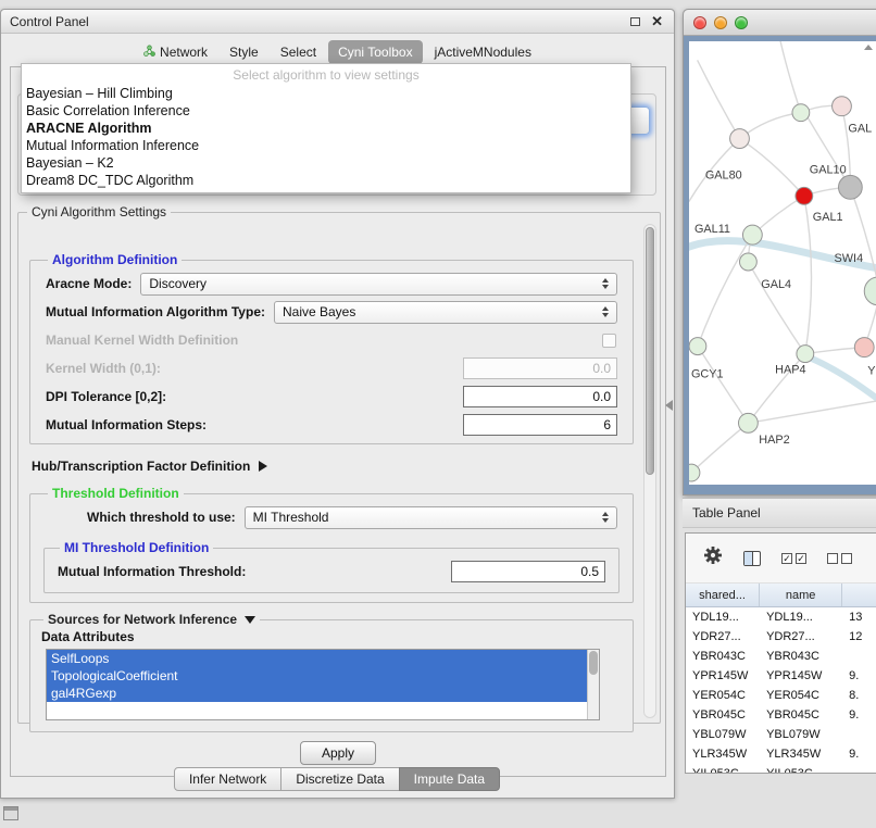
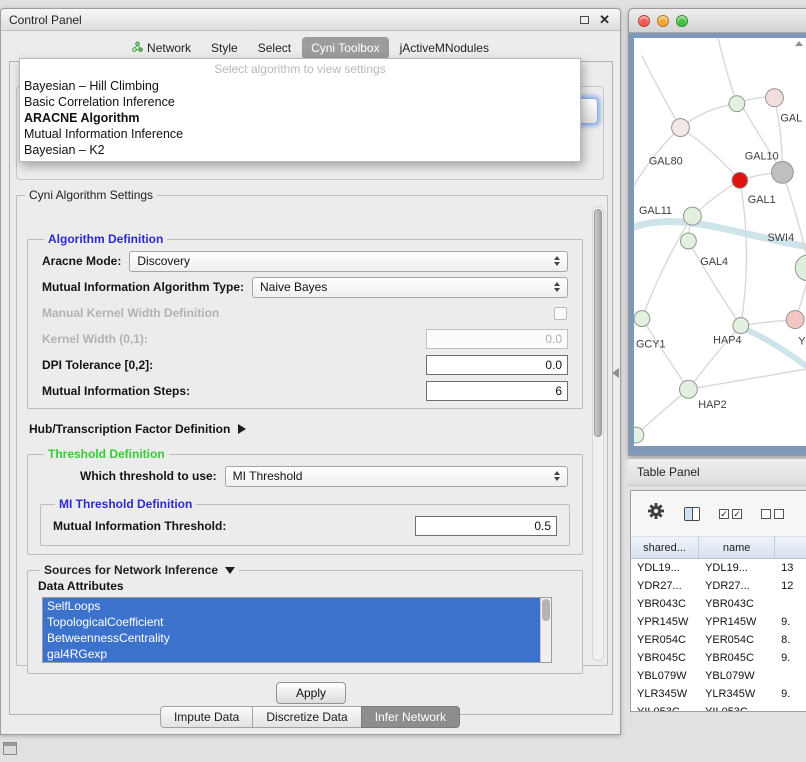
  Control Panel
  Network
  Style
  Select
  Cyni Toolbox
  jActiveMNodules
  Select algorithm to view settings
  Bayesian – Hill Climbing
  Basic Correlation Inference
  ARACNE Algorithm
  Mutual Information Inference
  Bayesian – K2
- Dream8 DC_TDC Algorithm
  Cyni Algorithm Settings
  Algorithm Definition
  Aracne Mode:
  Discovery
  Mutual Information Algorithm Type:
  Naive Bayes
  Manual Kernel Width Definition
  Kernel Width (0,1):
  0.0
  DPI Tolerance [0,2]:
  0.0
  Mutual Information Steps:
  6
  Hub/Transcription Factor Definition
  Threshold Definition
  Which threshold to use:
  MI Threshold
  MI Threshold Definition
  Mutual Information Threshold:
  0.5
  Sources for Network Inference
  Data Attributes
  SelfLoops
  TopologicalCoefficient
+ BetweennessCentrality
  gal4RGexp
  Apply
- Infer Network
+ Impute Data
  Discretize Data
- Impute Data
+ Infer Network
  GAL
  GAL80
  GAL10
  GAL11
  GAL1
  SWI4
  GAL4
  GCY1
  HAP4
  Y
  HAP2
  Table Panel
  shared...
  name
  YDL19...
  YDL19...
  13
  YDR27...
  YDR27...
  12
  YBR043C
  YBR043C
  YPR145W
  YPR145W
  9.
  YER054C
  YER054C
  8.
  YBR045C
  YBR045C
  9.
  YBL079W
  YBL079W
  YLR345W
  YLR345W
  9.
